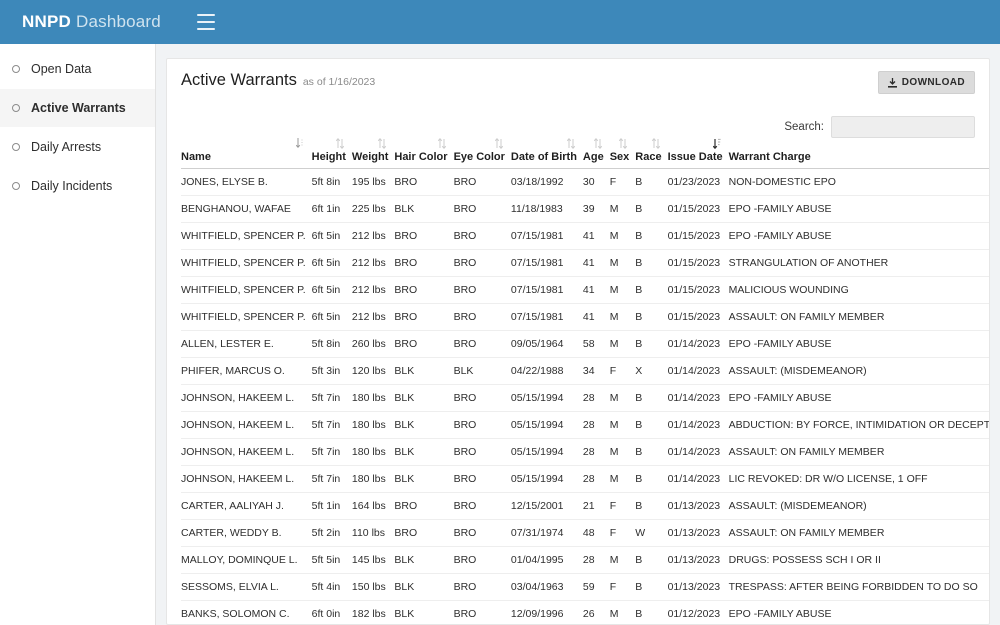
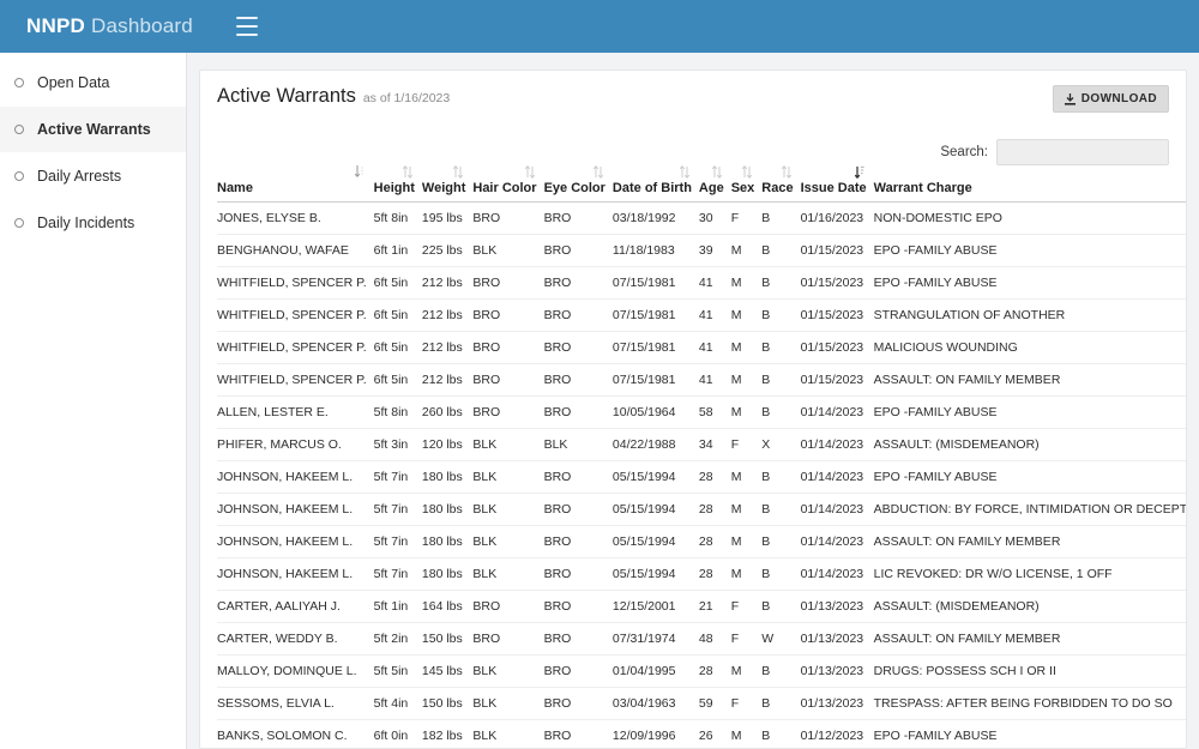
  NNPD Dashboard
  Open Data
  Active Warrants
  Daily Arrests
  Daily Incidents
  Active Warrants
  as of 1/16/2023
  DOWNLOAD
  Search:
  Name	Height	Weight	Hair Color	Eye Color	Date of Birth	Age	Sex	Race	Issue Date	Warrant Charge
- JONES, ELYSE B.	5ft 8in	195 lbs	BRO	BRO	03/18/1992	30	F	B	01/23/2023	NON-DOMESTIC EPO
+ JONES, ELYSE B.	5ft 8in	195 lbs	BRO	BRO	03/18/1992	30	F	B	01/16/2023	NON-DOMESTIC EPO
  BENGHANOU, WAFAE	6ft 1in	225 lbs	BLK	BRO	11/18/1983	39	M	B	01/15/2023	EPO -FAMILY ABUSE
  WHITFIELD, SPENCER P.	6ft 5in	212 lbs	BRO	BRO	07/15/1981	41	M	B	01/15/2023	EPO -FAMILY ABUSE
  WHITFIELD, SPENCER P.	6ft 5in	212 lbs	BRO	BRO	07/15/1981	41	M	B	01/15/2023	STRANGULATION OF ANOTHER
  WHITFIELD, SPENCER P.	6ft 5in	212 lbs	BRO	BRO	07/15/1981	41	M	B	01/15/2023	MALICIOUS WOUNDING
  WHITFIELD, SPENCER P.	6ft 5in	212 lbs	BRO	BRO	07/15/1981	41	M	B	01/15/2023	ASSAULT: ON FAMILY MEMBER
- ALLEN, LESTER E.	5ft 8in	260 lbs	BRO	BRO	09/05/1964	58	M	B	01/14/2023	EPO -FAMILY ABUSE
+ ALLEN, LESTER E.	5ft 8in	260 lbs	BRO	BRO	10/05/1964	58	M	B	01/14/2023	EPO -FAMILY ABUSE
  PHIFER, MARCUS O.	5ft 3in	120 lbs	BLK	BLK	04/22/1988	34	F	X	01/14/2023	ASSAULT: (MISDEMEANOR)
  JOHNSON, HAKEEM L.	5ft 7in	180 lbs	BLK	BRO	05/15/1994	28	M	B	01/14/2023	EPO -FAMILY ABUSE
  JOHNSON, HAKEEM L.	5ft 7in	180 lbs	BLK	BRO	05/15/1994	28	M	B	01/14/2023	ABDUCTION: BY FORCE, INTIMIDATION OR DECEPT
  JOHNSON, HAKEEM L.	5ft 7in	180 lbs	BLK	BRO	05/15/1994	28	M	B	01/14/2023	ASSAULT: ON FAMILY MEMBER
  JOHNSON, HAKEEM L.	5ft 7in	180 lbs	BLK	BRO	05/15/1994	28	M	B	01/14/2023	LIC REVOKED: DR W/O LICENSE, 1 OFF
  CARTER, AALIYAH J.	5ft 1in	164 lbs	BRO	BRO	12/15/2001	21	F	B	01/13/2023	ASSAULT: (MISDEMEANOR)
- CARTER, WEDDY B.	5ft 2in	110 lbs	BRO	BRO	07/31/1974	48	F	W	01/13/2023	ASSAULT: ON FAMILY MEMBER
+ CARTER, WEDDY B.	5ft 2in	150 lbs	BRO	BRO	07/31/1974	48	F	W	01/13/2023	ASSAULT: ON FAMILY MEMBER
  MALLOY, DOMINQUE L.	5ft 5in	145 lbs	BLK	BRO	01/04/1995	28	M	B	01/13/2023	DRUGS: POSSESS SCH I OR II
  SESSOMS, ELVIA L.	5ft 4in	150 lbs	BLK	BRO	03/04/1963	59	F	B	01/13/2023	TRESPASS: AFTER BEING FORBIDDEN TO DO SO
  BANKS, SOLOMON C.	6ft 0in	182 lbs	BLK	BRO	12/09/1996	26	M	B	01/12/2023	EPO -FAMILY ABUSE
